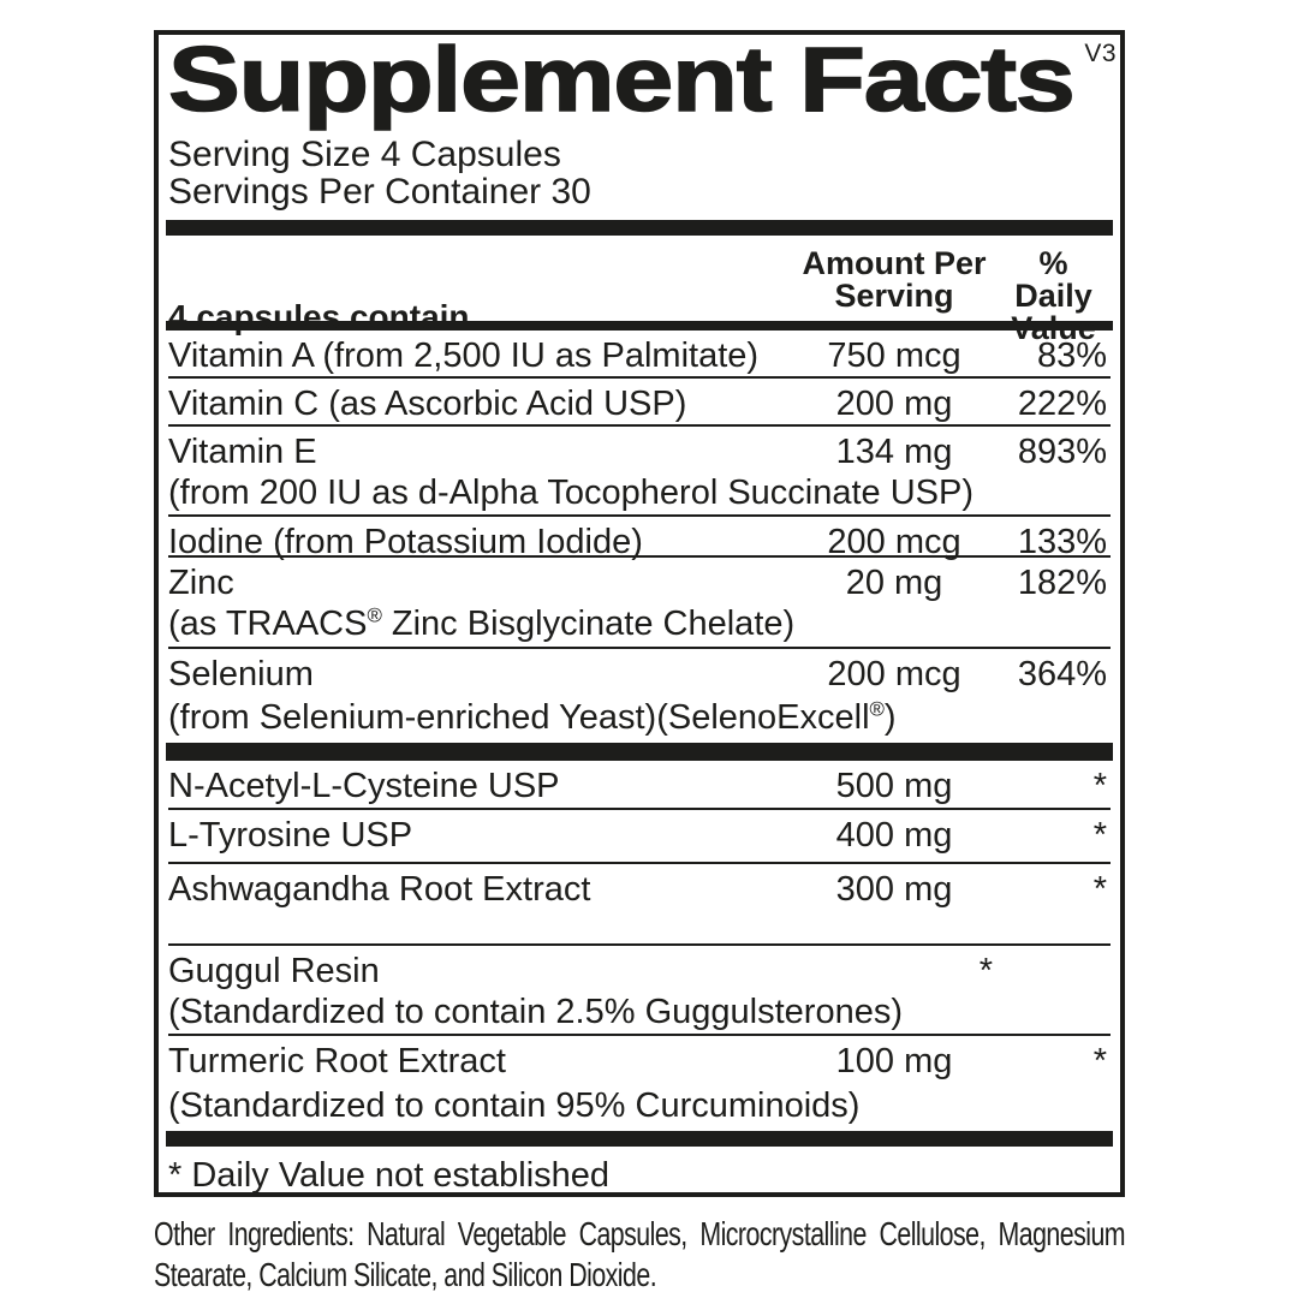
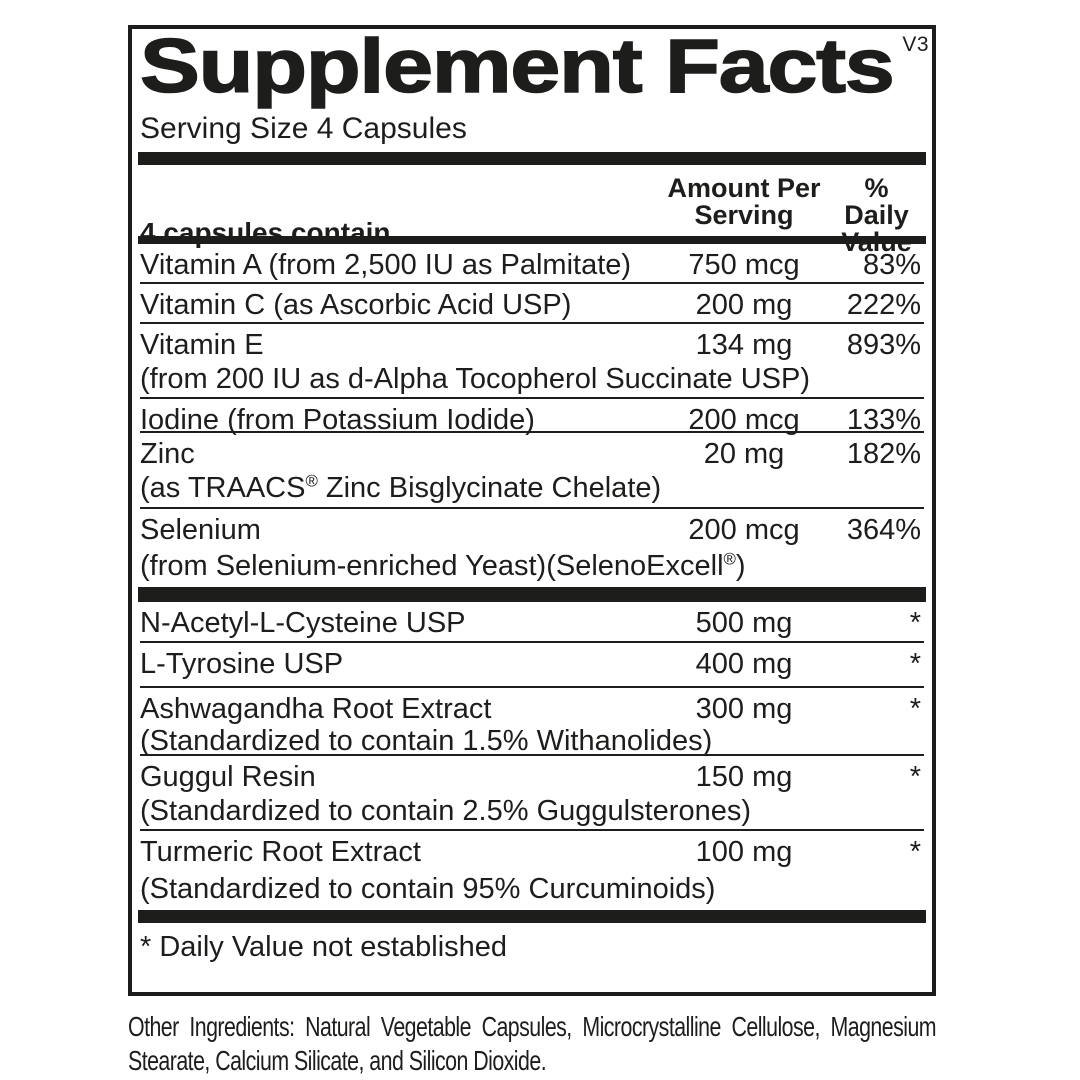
  V3
  Supplement Facts
  Serving Size 4 Capsules
- Servings Per Container 30
  4 capsules contain
  Amount Per
  Serving
  % Daily
  Value
  Vitamin A (from 2,500 IU as Palmitate)
  750 mcg
  83%
  Vitamin C (as Ascorbic Acid USP)
  200 mg
  222%
  Vitamin E
  134 mg
  893%
  (from 200 IU as d-Alpha Tocopherol Succinate USP)
  Iodine (from Potassium Iodide)
  200 mcg
  133%
  Zinc
  20 mg
  182%
  (as TRAACS® Zinc Bisglycinate Chelate)
  Selenium
  200 mcg
  364%
  (from Selenium-enriched Yeast)(SelenoExcell®)
  N-Acetyl-L-Cysteine USP
  500 mg
  *
  L-Tyrosine USP
  400 mg
  *
  Ashwagandha Root Extract
  300 mg
  *
+ (Standardized to contain 1.5% Withanolides)
  Guggul Resin
+ 150 mg
  *
  (Standardized to contain 2.5% Guggulsterones)
  Turmeric Root Extract
  100 mg
  *
  (Standardized to contain 95% Curcuminoids)
  * Daily Value not established
  Other Ingredients: Natural Vegetable Capsules, Microcrystalline Cellulose, Magnesium
  Stearate, Calcium Silicate, and Silicon Dioxide.
